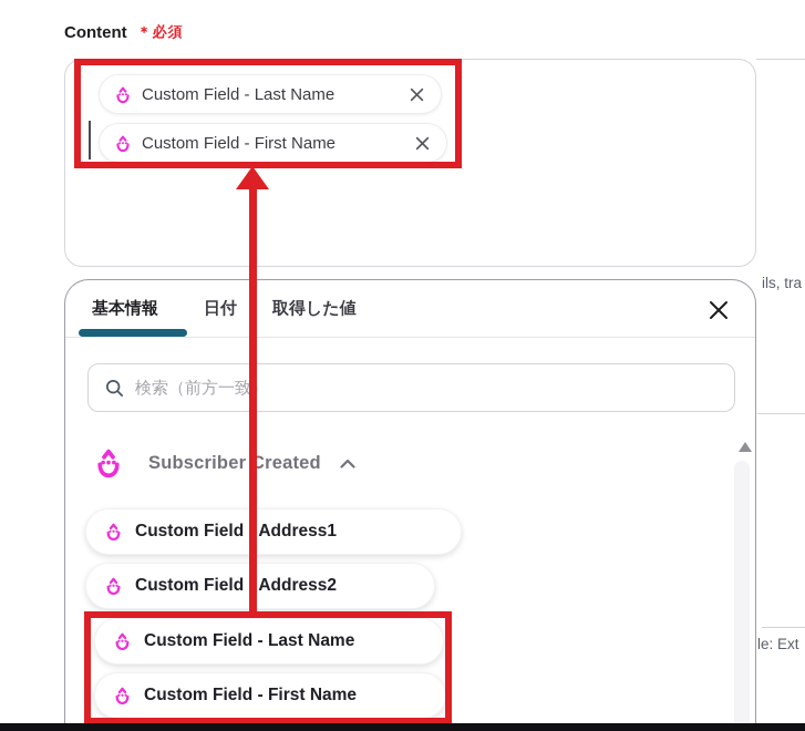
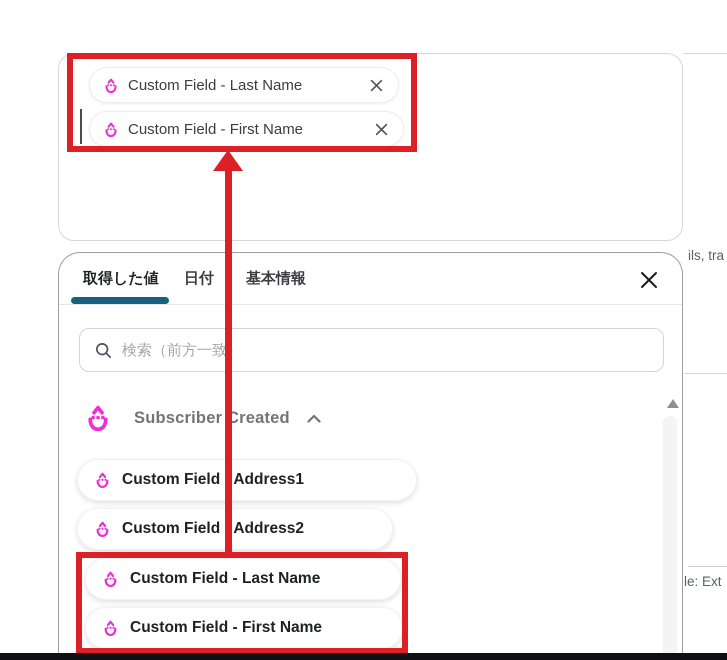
- Content
- ＊必須
  Custom Field - Last Name
  Custom Field - First Name
  ils, tra
  le: Ext
- 基本情報
+ 取得した値
  日付
- 取得した値
+ 基本情報
  検索（前方一致）
  Subscriber Created
  Custom Field Address1
  Custom Field Address2
  Custom Field - Last Name
  Custom Field - First Name
